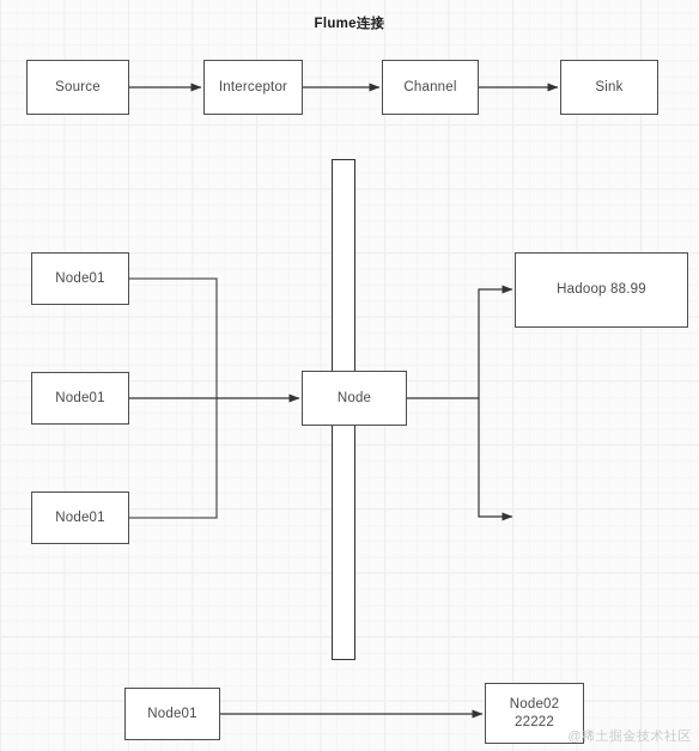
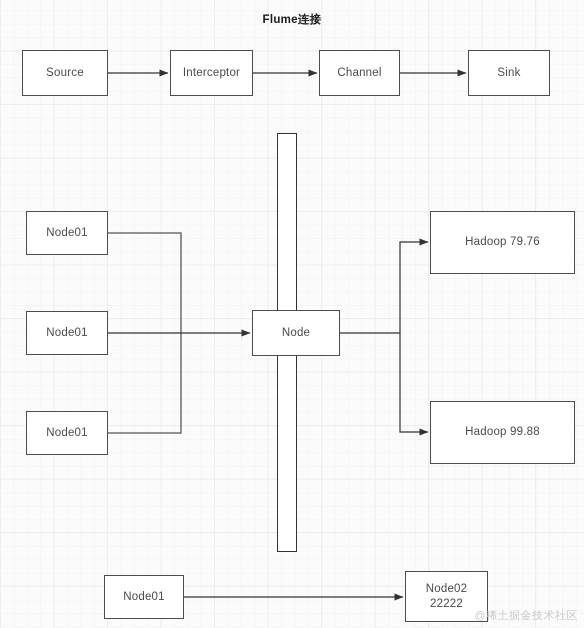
  Flume连接
  Source
  Interceptor
  Channel
  Sink
  Node01
  Node01
  Node01
  Node
- Hadoop 88.99
+ Hadoop 79.76
+ Hadoop 99.88
  Node01
  Node02
  22222
  @稀土掘金技术社区
